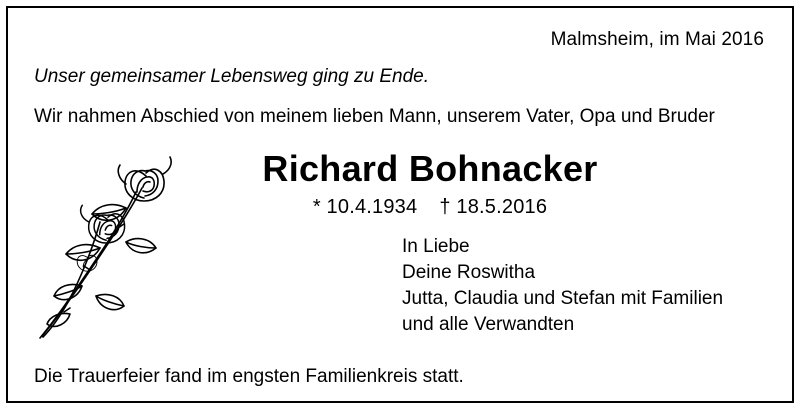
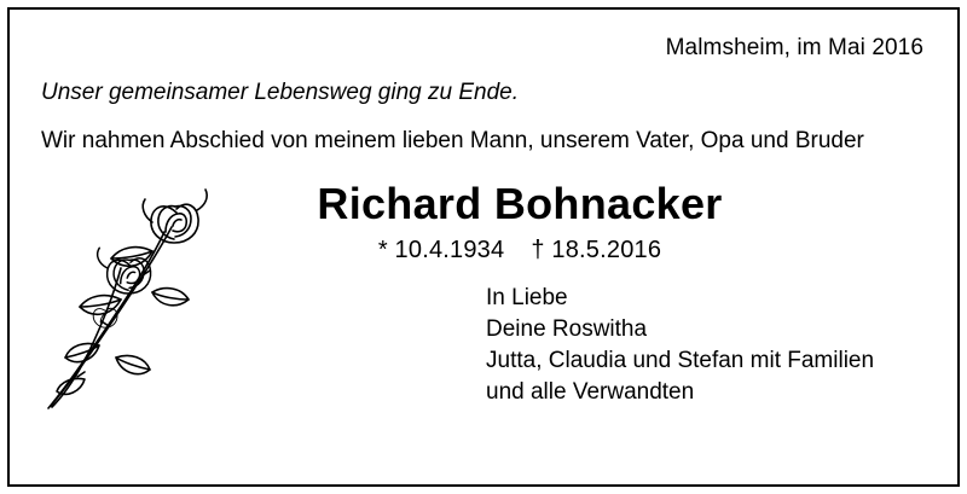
  Malmsheim, im Mai 2016
  Unser gemeinsamer Lebensweg ging zu Ende.
  Wir nahmen Abschied von meinem lieben Mann, unserem Vater, Opa und Bruder
  Richard Bohnacker
  * 10.4.1934 † 18.5.2016
  In Liebe
  Deine Roswitha
  Jutta, Claudia und Stefan mit Familien
  und alle Verwandten
- Die Trauerfeier fand im engsten Familienkreis statt.
